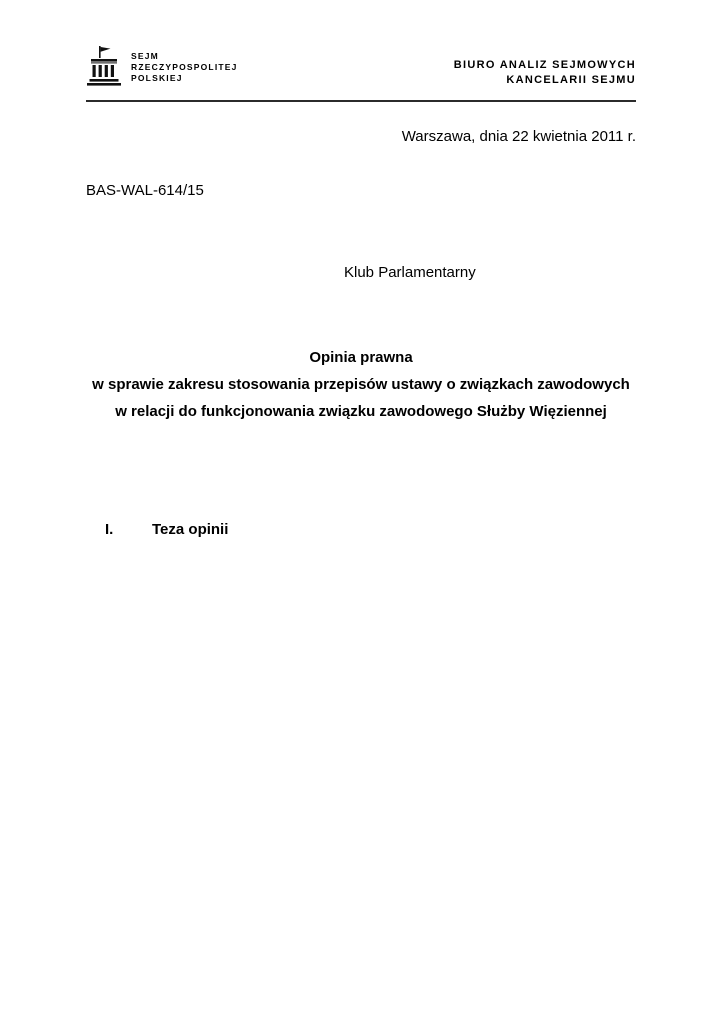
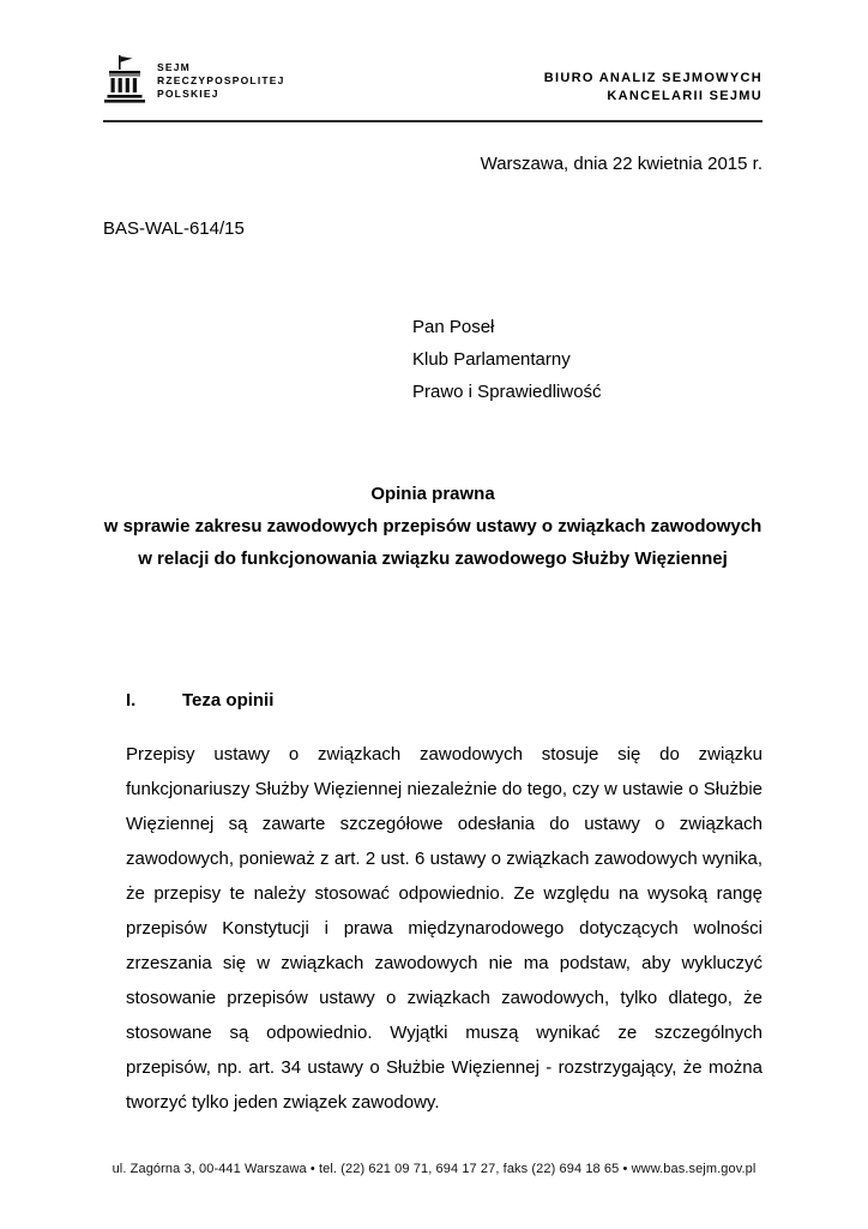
  SEJM
  RZECZYPOSPOLITEJ
  POLSKIEJ
  BIURO ANALIZ SEJMOWYCH
  KANCELARII SEJMU
- Warszawa, dnia 22 kwietnia 2011 r.
+ Warszawa, dnia 22 kwietnia 2015 r.
  BAS-WAL-614/15
+ Pan Poseł
  Klub Parlamentarny
+ Prawo i Sprawiedliwość
  Opinia prawna
- w sprawie zakresu stosowania przepisów ustawy o związkach zawodowych w relacji do funkcjonowania związku zawodowego Służby Więziennej
+ w sprawie zakresu zawodowych przepisów ustawy o związkach zawodowych w relacji do funkcjonowania związku zawodowego Służby Więziennej
  I.
  Teza opinii
+ Przepisy ustawy o związkach zawodowych stosuje się do związku funkcjonariuszy Służby Więziennej niezależnie do tego, czy w ustawie o Służbie Więziennej są zawarte szczegółowe odesłania do ustawy o związkach zawodowych, ponieważ z art. 2 ust. 6 ustawy o związkach zawodowych wynika, że przepisy te należy stosować odpowiednio. Ze względu na wysoką rangę przepisów Konstytucji i prawa międzynarodowego dotyczących wolności zrzeszania się w związkach zawodowych nie ma podstaw, aby wykluczyć stosowanie przepisów ustawy o związkach zawodowych, tylko dlatego, że stosowane są odpowiednio. Wyjątki muszą wynikać ze szczególnych przepisów, np. art. 34 ustawy o Służbie Więziennej - rozstrzygający, że można tworzyć tylko jeden związek zawodowy.
+ ul. Zagórna 3, 00-441 Warszawa • tel. (22) 621 09 71, 694 17 27, faks (22) 694 18 65 • www.bas.sejm.gov.pl
